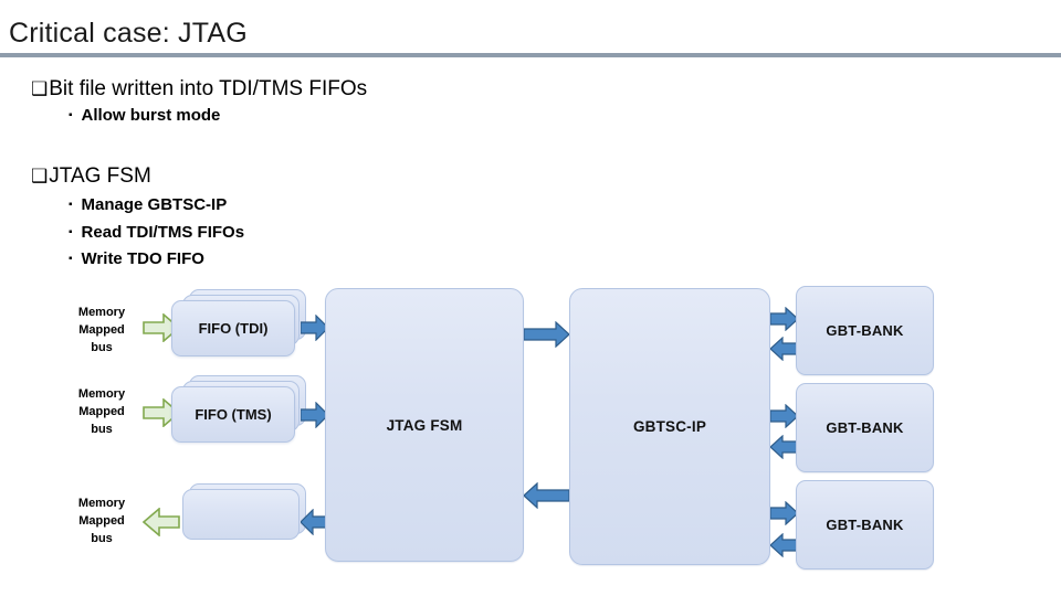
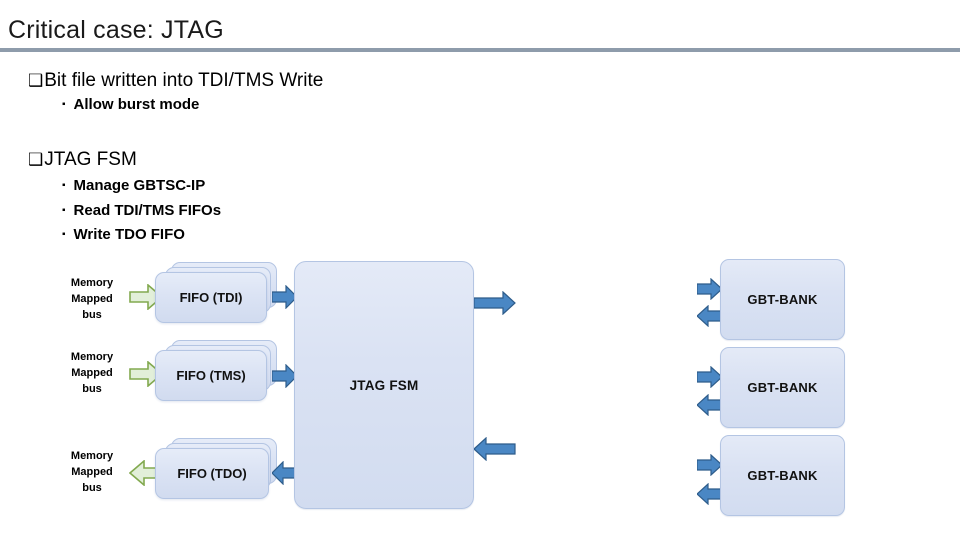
  Critical case: JTAG
- ❑Bit file written into TDI/TMS FIFOs
+ ❑Bit file written into TDI/TMS Write
  ▪ Allow burst mode
  ❑JTAG FSM
  ▪ Manage GBTSC-IP
  ▪ Read TDI/TMS FIFOs
  ▪ Write TDO FIFO
  Memory
  Mapped
  bus
  FIFO (TDI)
  Memory
  Mapped
  bus
  FIFO (TMS)
  Memory
  Mapped
  bus
+ FIFO (TDO)
  JTAG FSM
- GBTSC-IP
  GBT-BANK
  GBT-BANK
  GBT-BANK
